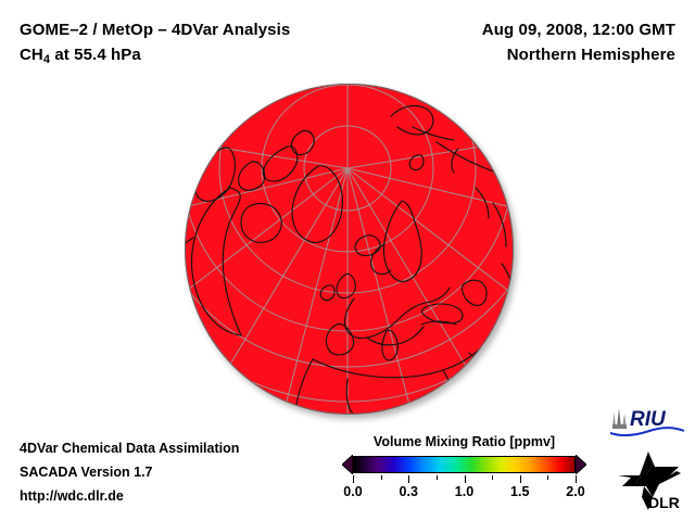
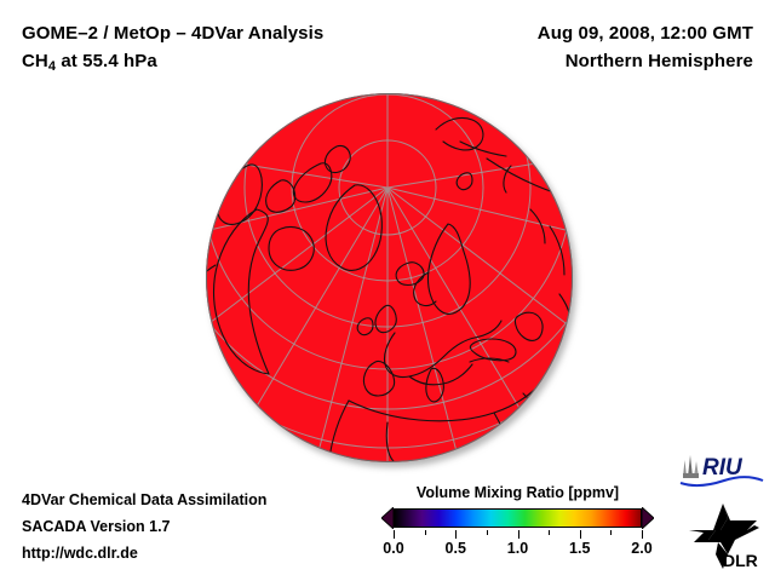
  GOME–2 / MetOp – 4DVar Analysis
  CH4 at 55.4 hPa
  Aug 09, 2008, 12:00 GMT
  Northern Hemisphere
  4DVar Chemical Data Assimilation
  SACADA Version 1.7
  http://wdc.dlr.de
  Volume Mixing Ratio [ppmv]
  0.0
- 0.3
+ 0.5
  1.0
  1.5
  2.0
  RIU
  DLR
